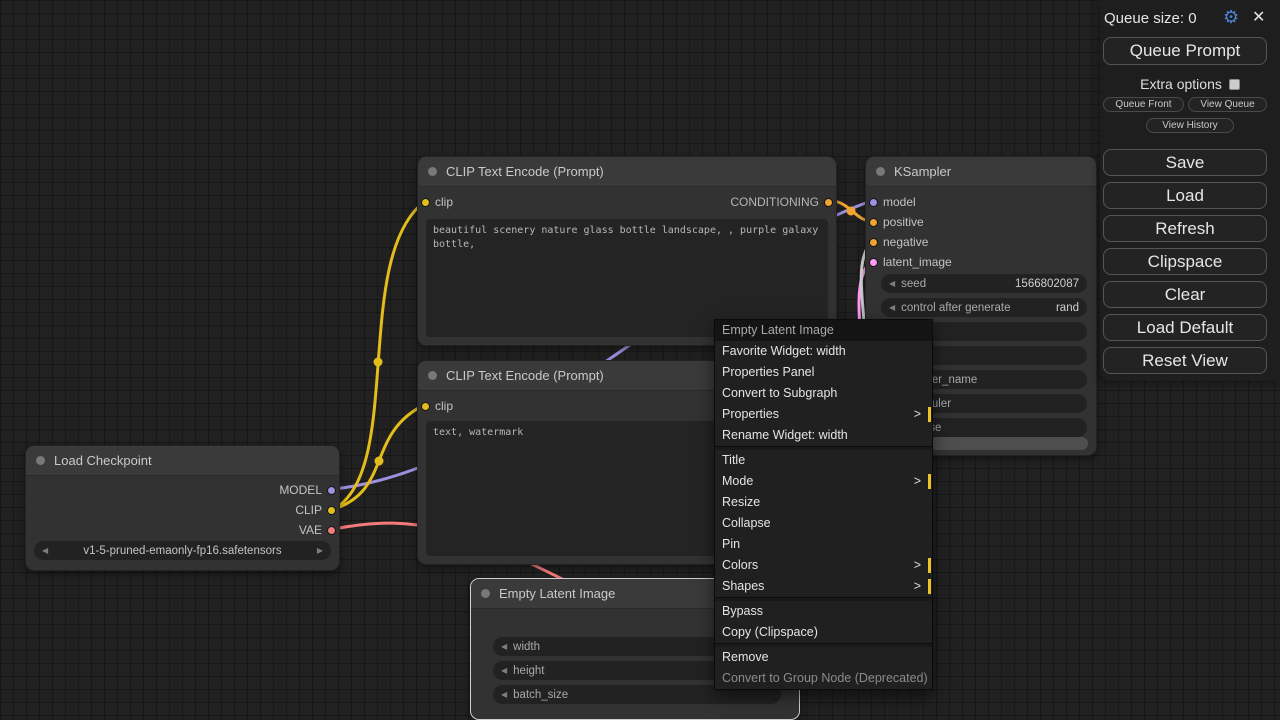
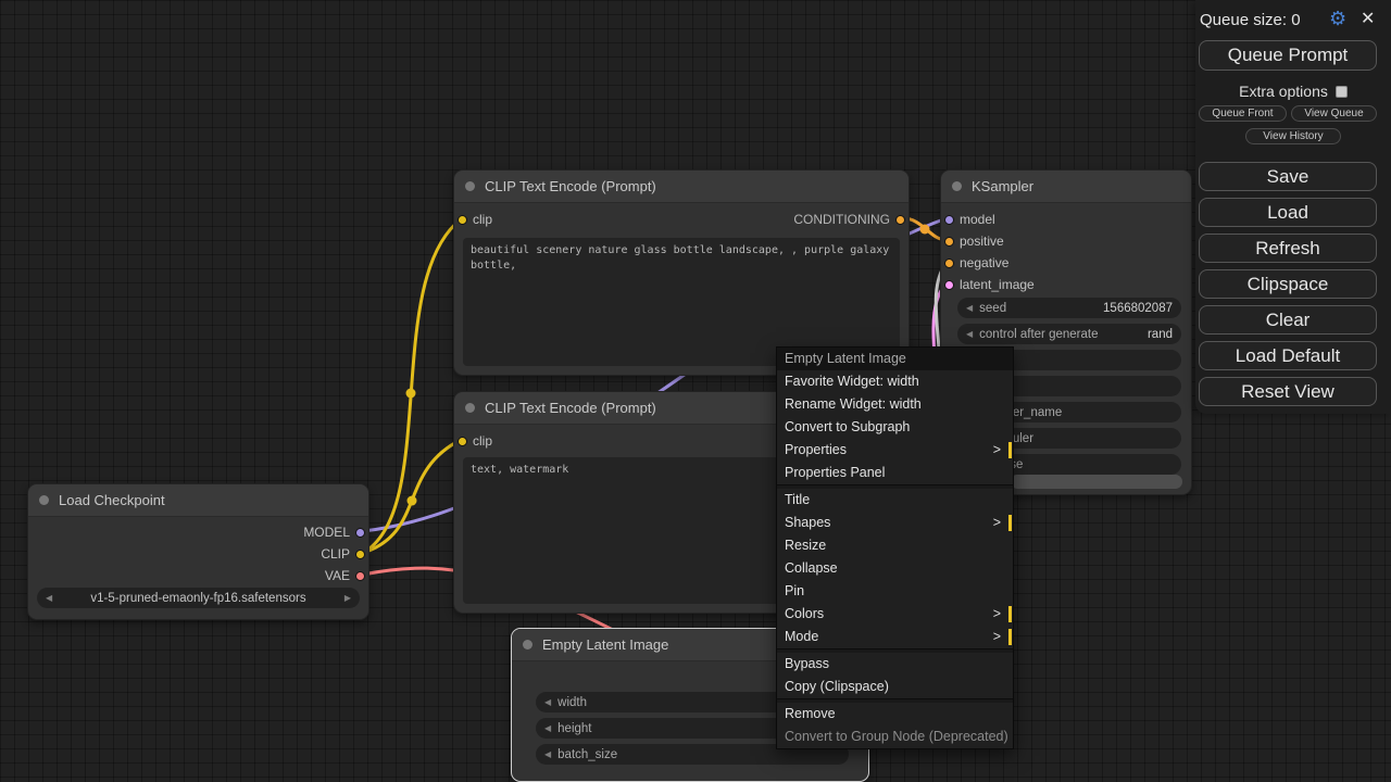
  Load Checkpoint
  MODEL
  CLIP
  VAE
  ◀
  v1-5-pruned-emaonly-fp16.safetensors
  ▶
  CLIP Text Encode (Prompt)
  clip
  CONDITIONING
  beautiful scenery nature glass bottle landscape, , purple galaxy bottle,
  CLIP Text Encode (Prompt)
  clip
  text, watermark
  KSampler
  model
  positive
  negative
  latent_image
  ◀
  seed
  1566802087
  ◀
  control after generate
  rand
  Empty Latent Image
  ◀
  width
  ◀
  height
  ◀
  batch_size
  Empty Latent Image
  Favorite Widget: width
- Properties Panel
+ Rename Widget: width
  Convert to Subgraph
  Properties
  >
- Rename Widget: width
+ Properties Panel
  Title
- Mode
+ Shapes
  >
  Resize
  Collapse
  Pin
  Colors
  >
- Shapes
+ Mode
  >
  Bypass
  Copy (Clipspace)
  Remove
  Convert to Group Node (Deprecated)
  Queue size: 0
  ⚙
  ✕
  Queue Prompt
  Extra options
  Queue Front
  View Queue
  View History
  Save
  Load
  Refresh
  Clipspace
  Clear
  Load Default
  Reset View
